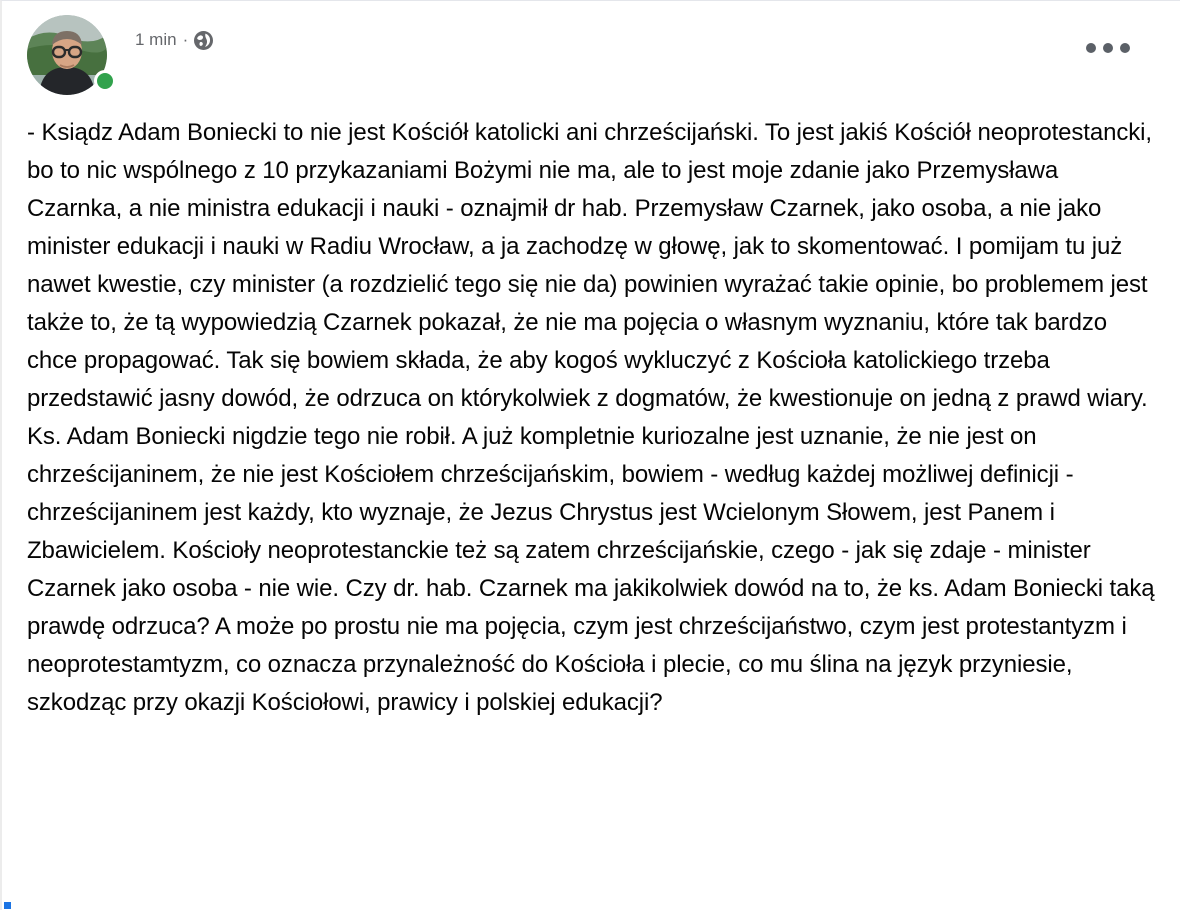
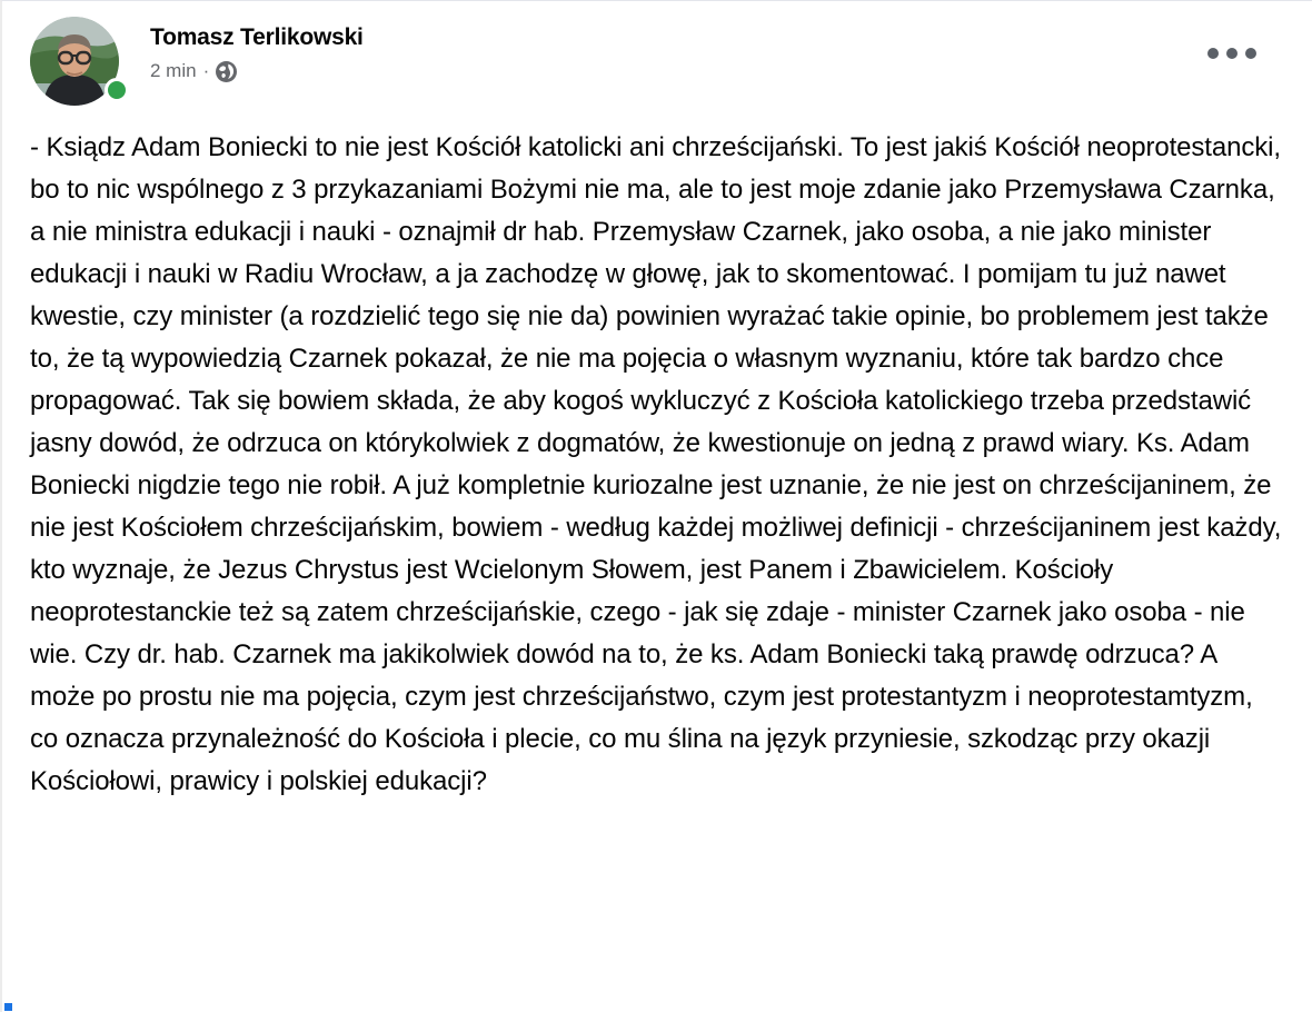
+ Tomasz Terlikowski
- 1 min
+ 2 min
  ·
- - Ksiądz Adam Boniecki to nie jest Kościół katolicki ani chrześcijański. To jest jakiś Kościół neoprotestancki, bo to nic wspólnego z 10 przykazaniami Bożymi nie ma, ale to jest moje zdanie jako Przemysława Czarnka, a nie ministra edukacji i nauki - oznajmił dr hab. Przemysław Czarnek, jako osoba, a nie jako minister edukacji i nauki w Radiu Wrocław, a ja zachodzę w głowę, jak to skomentować. I pomijam tu już nawet kwestie, czy minister (a rozdzielić tego się nie da) powinien wyrażać takie opinie, bo problemem jest także to, że tą wypowiedzią Czarnek pokazał, że nie ma pojęcia o własnym wyznaniu, które tak bardzo chce propagować. Tak się bowiem składa, że aby kogoś wykluczyć z Kościoła katolickiego trzeba przedstawić jasny dowód, że odrzuca on którykolwiek z dogmatów, że kwestionuje on jedną z prawd wiary. Ks. Adam Boniecki nigdzie tego nie robił. A już kompletnie kuriozalne jest uznanie, że nie jest on chrześcijaninem, że nie jest Kościołem chrześcijańskim, bowiem - według każdej możliwej definicji - chrześcijaninem jest każdy, kto wyznaje, że Jezus Chrystus jest Wcielonym Słowem, jest Panem i Zbawicielem. Kościoły neoprotestanckie też są zatem chrześcijańskie, czego - jak się zdaje - minister Czarnek jako osoba - nie wie. Czy dr. hab. Czarnek ma jakikolwiek dowód na to, że ks. Adam Boniecki taką prawdę odrzuca? A może po prostu nie ma pojęcia, czym jest chrześcijaństwo, czym jest protestantyzm i neoprotestamtyzm, co oznacza przynależność do Kościoła i plecie, co mu ślina na język przyniesie, szkodząc przy okazji Kościołowi, prawicy i polskiej edukacji?
+ - Ksiądz Adam Boniecki to nie jest Kościół katolicki ani chrześcijański. To jest jakiś Kościół neoprotestancki, bo to nic wspólnego z 3 przykazaniami Bożymi nie ma, ale to jest moje zdanie jako Przemysława Czarnka, a nie ministra edukacji i nauki - oznajmił dr hab. Przemysław Czarnek, jako osoba, a nie jako minister edukacji i nauki w Radiu Wrocław, a ja zachodzę w głowę, jak to skomentować. I pomijam tu już nawet kwestie, czy minister (a rozdzielić tego się nie da) powinien wyrażać takie opinie, bo problemem jest także to, że tą wypowiedzią Czarnek pokazał, że nie ma pojęcia o własnym wyznaniu, które tak bardzo chce propagować. Tak się bowiem składa, że aby kogoś wykluczyć z Kościoła katolickiego trzeba przedstawić jasny dowód, że odrzuca on którykolwiek z dogmatów, że kwestionuje on jedną z prawd wiary. Ks. Adam Boniecki nigdzie tego nie robił. A już kompletnie kuriozalne jest uznanie, że nie jest on chrześcijaninem, że nie jest Kościołem chrześcijańskim, bowiem - według każdej możliwej definicji - chrześcijaninem jest każdy, kto wyznaje, że Jezus Chrystus jest Wcielonym Słowem, jest Panem i Zbawicielem. Kościoły neoprotestanckie też są zatem chrześcijańskie, czego - jak się zdaje - minister Czarnek jako osoba - nie wie. Czy dr. hab. Czarnek ma jakikolwiek dowód na to, że ks. Adam Boniecki taką prawdę odrzuca? A może po prostu nie ma pojęcia, czym jest chrześcijaństwo, czym jest protestantyzm i neoprotestamtyzm, co oznacza przynależność do Kościoła i plecie, co mu ślina na język przyniesie, szkodząc przy okazji Kościołowi, prawicy i polskiej edukacji?
